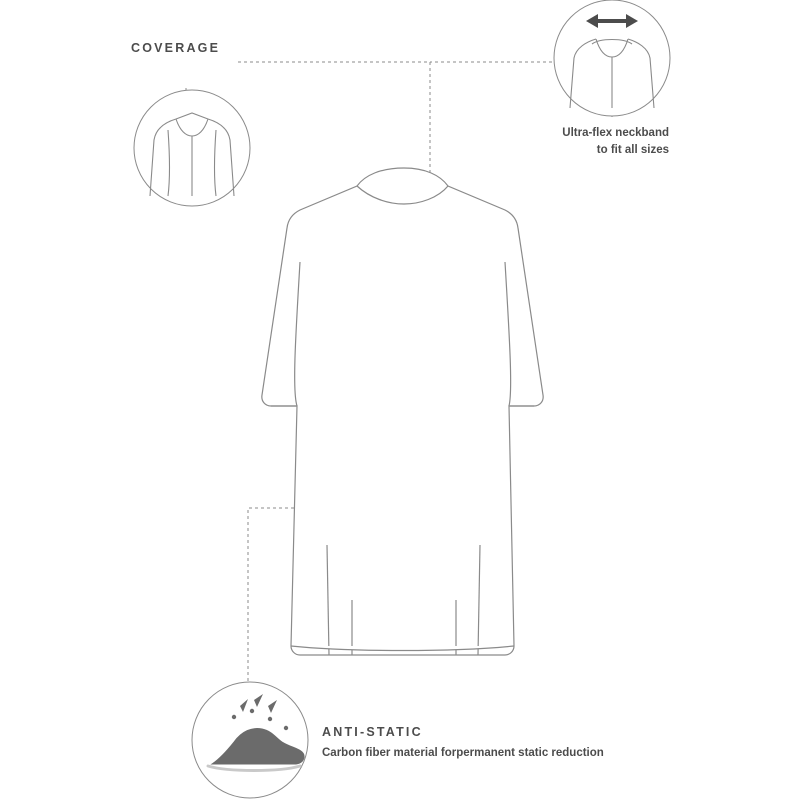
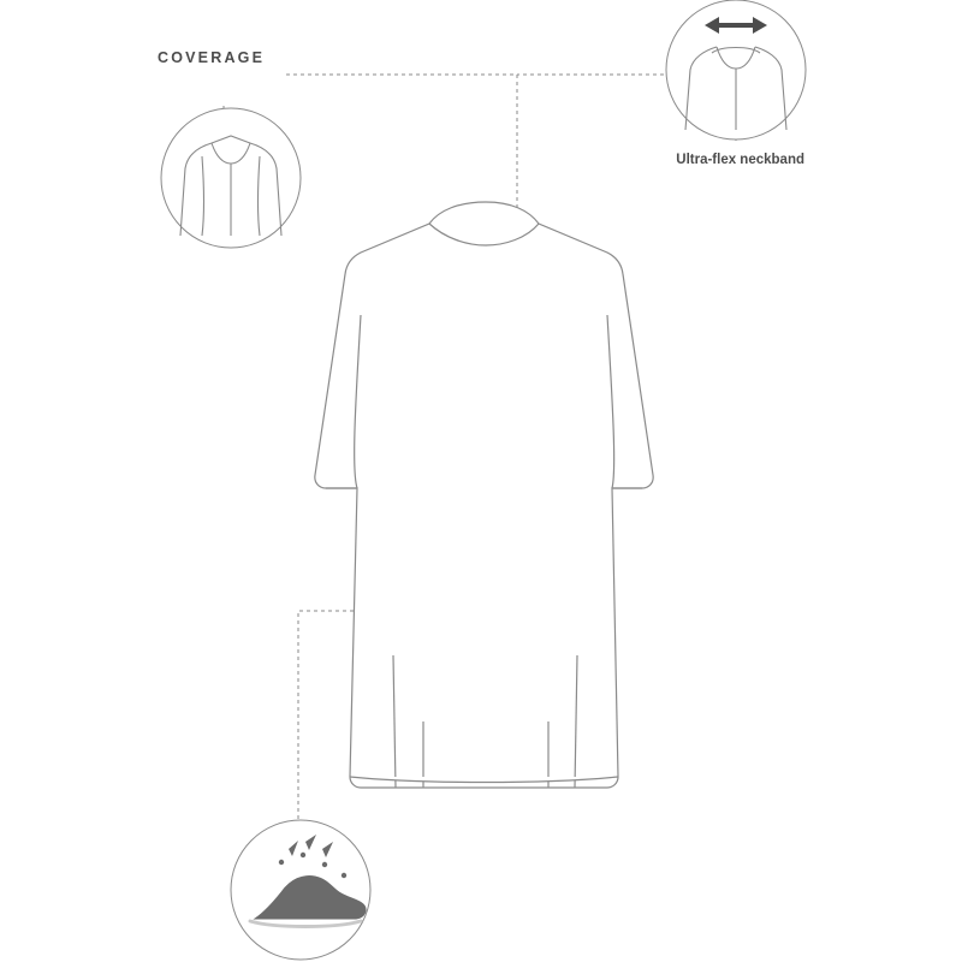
  COVERAGE
  Ultra-flex neckband
- to fit all sizes
- ANTI-STATIC
- Carbon fiber material forpermanent static reduction
